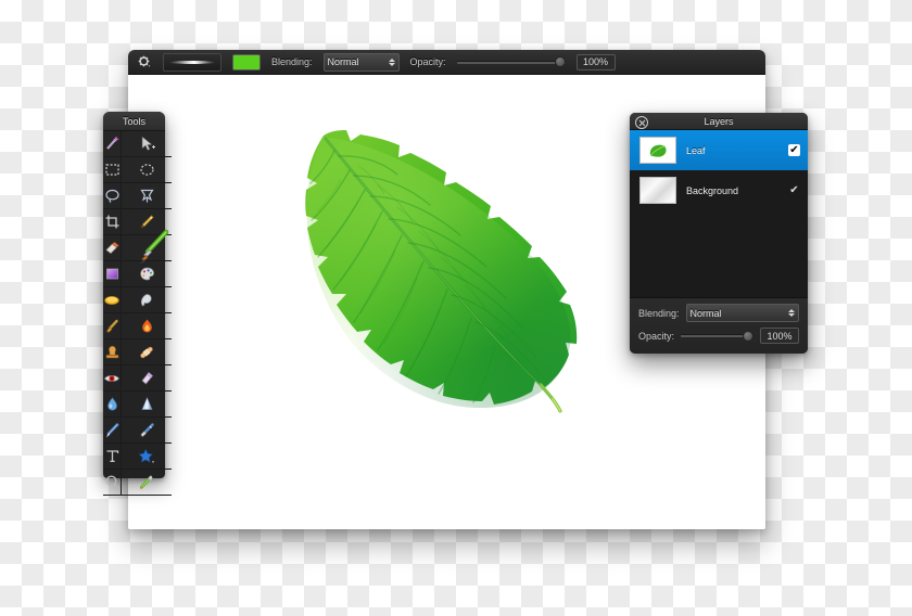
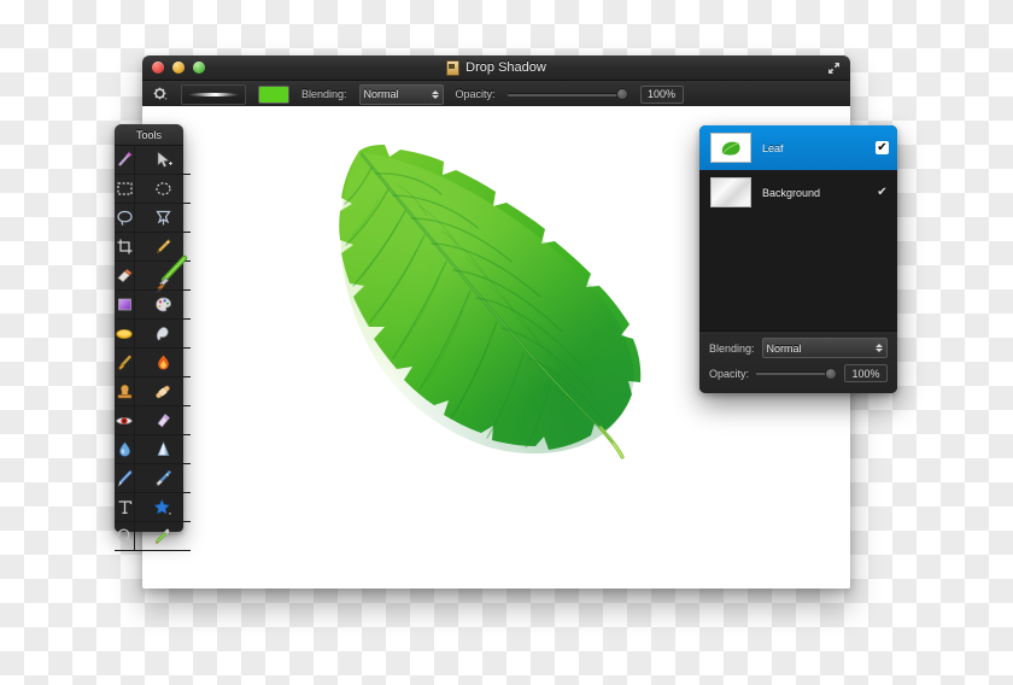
+ Drop Shadow
  Blending:
  Normal
  Opacity:
  100%
  Tools
- Layers
  Leaf
  ✔
  Background
  ✔
  Blending:
  Normal
  Opacity:
  100%
